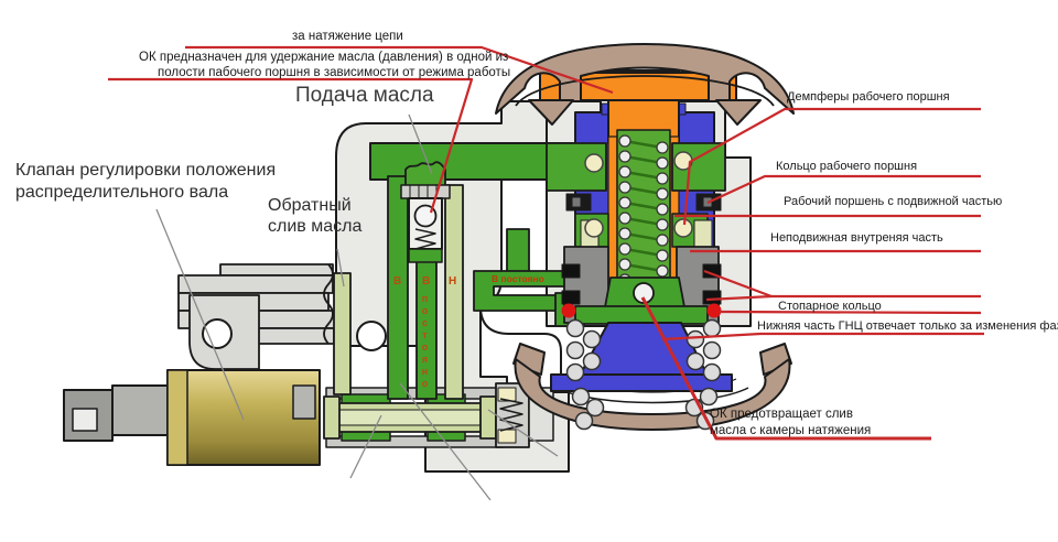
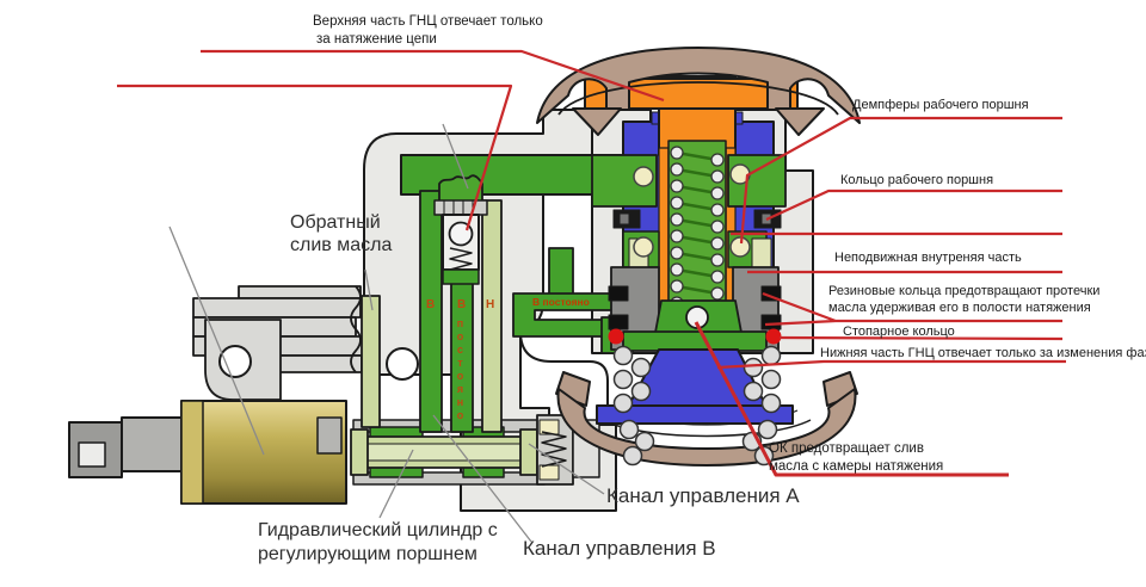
+ Верхняя часть ГНЦ отвечает только
  за натяжение цепи
- ОК предназначен для удержание масла (давления) в одной из
- полости пабочего поршня в зависимости от режима работы
- Подача масла
- Клапан регулировки положения
- распределительного вала
  Обратный
  слив масла
  Демпферы рабочего поршня
  Кольцо рабочего поршня
- Рабочий поршень с подвижной частью
  Неподвижная внутреняя часть
+ Резиновые кольца предотвращают протечки
+ масла удерживая его в полости натяжения
  Стопарное кольцо
  Нижняя часть ГНЦ отвечает только за изменения фа
  ОК предотвращает слив
  масла с камеры натяжения
+ Канал управления А
+ Канал управления В
+ Гидравлический цилиндр с
+ регулирующим поршнем
  В
  В
  Н
  постояно
  В постояно
